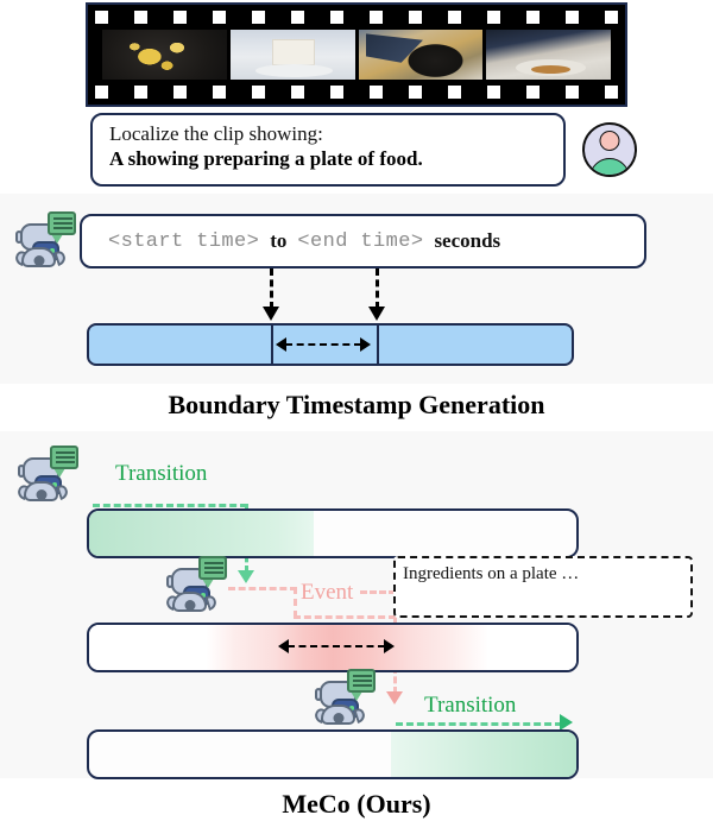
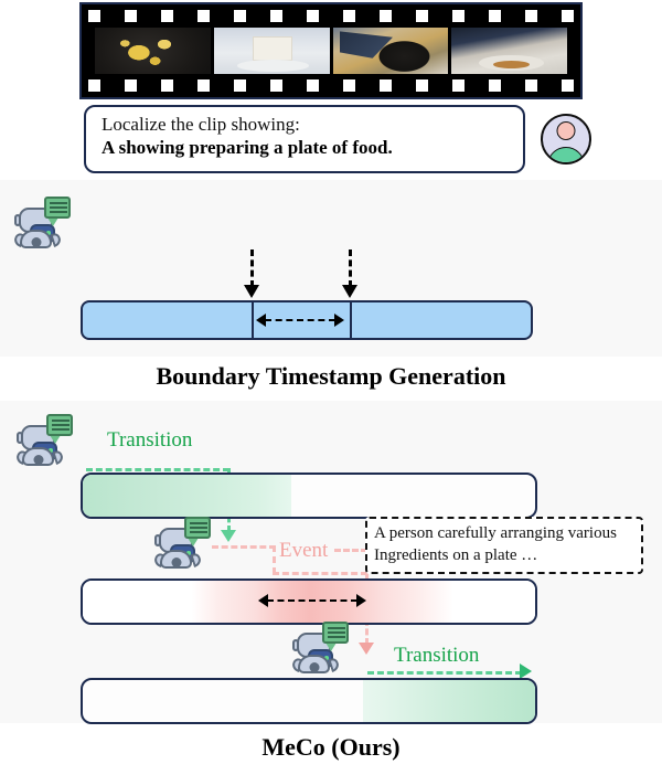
  Localize the clip showing:
  A showing preparing a plate of food.
- <start time>
- to
- <end time>
- seconds
  Boundary Timestamp Generation
  Transition
  Event
+ A person carefully arranging various
  Ingredients on a plate …
  Transition
  MeCo (Ours)
